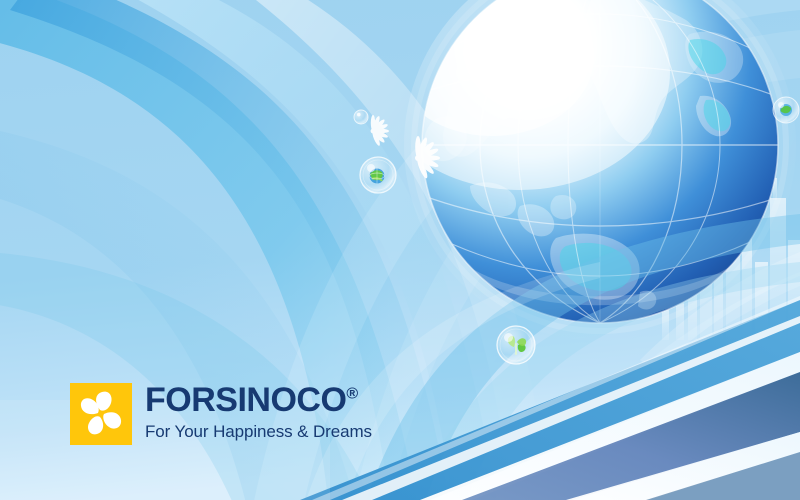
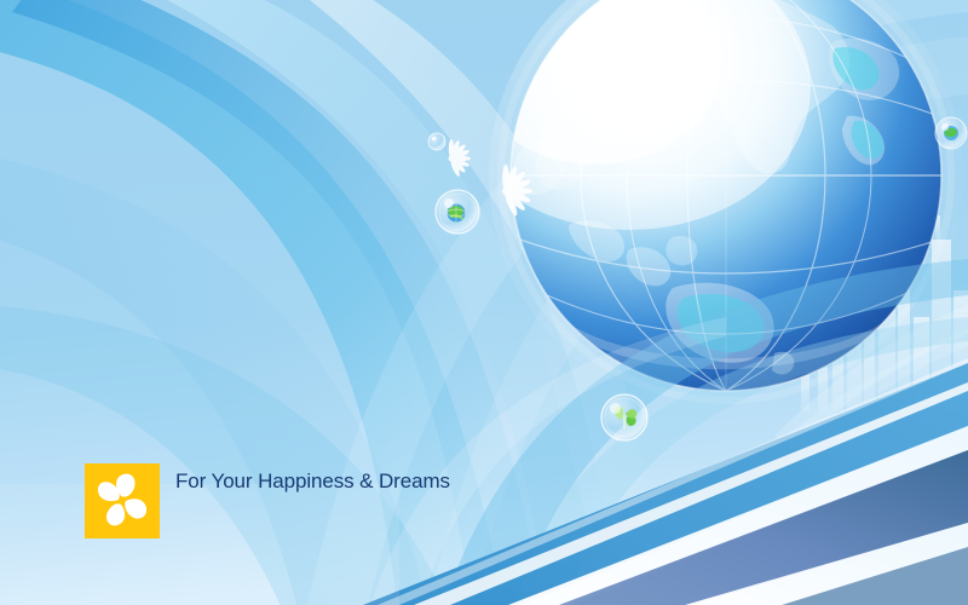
- FORSINOCO®
  For Your Happiness & Dreams
